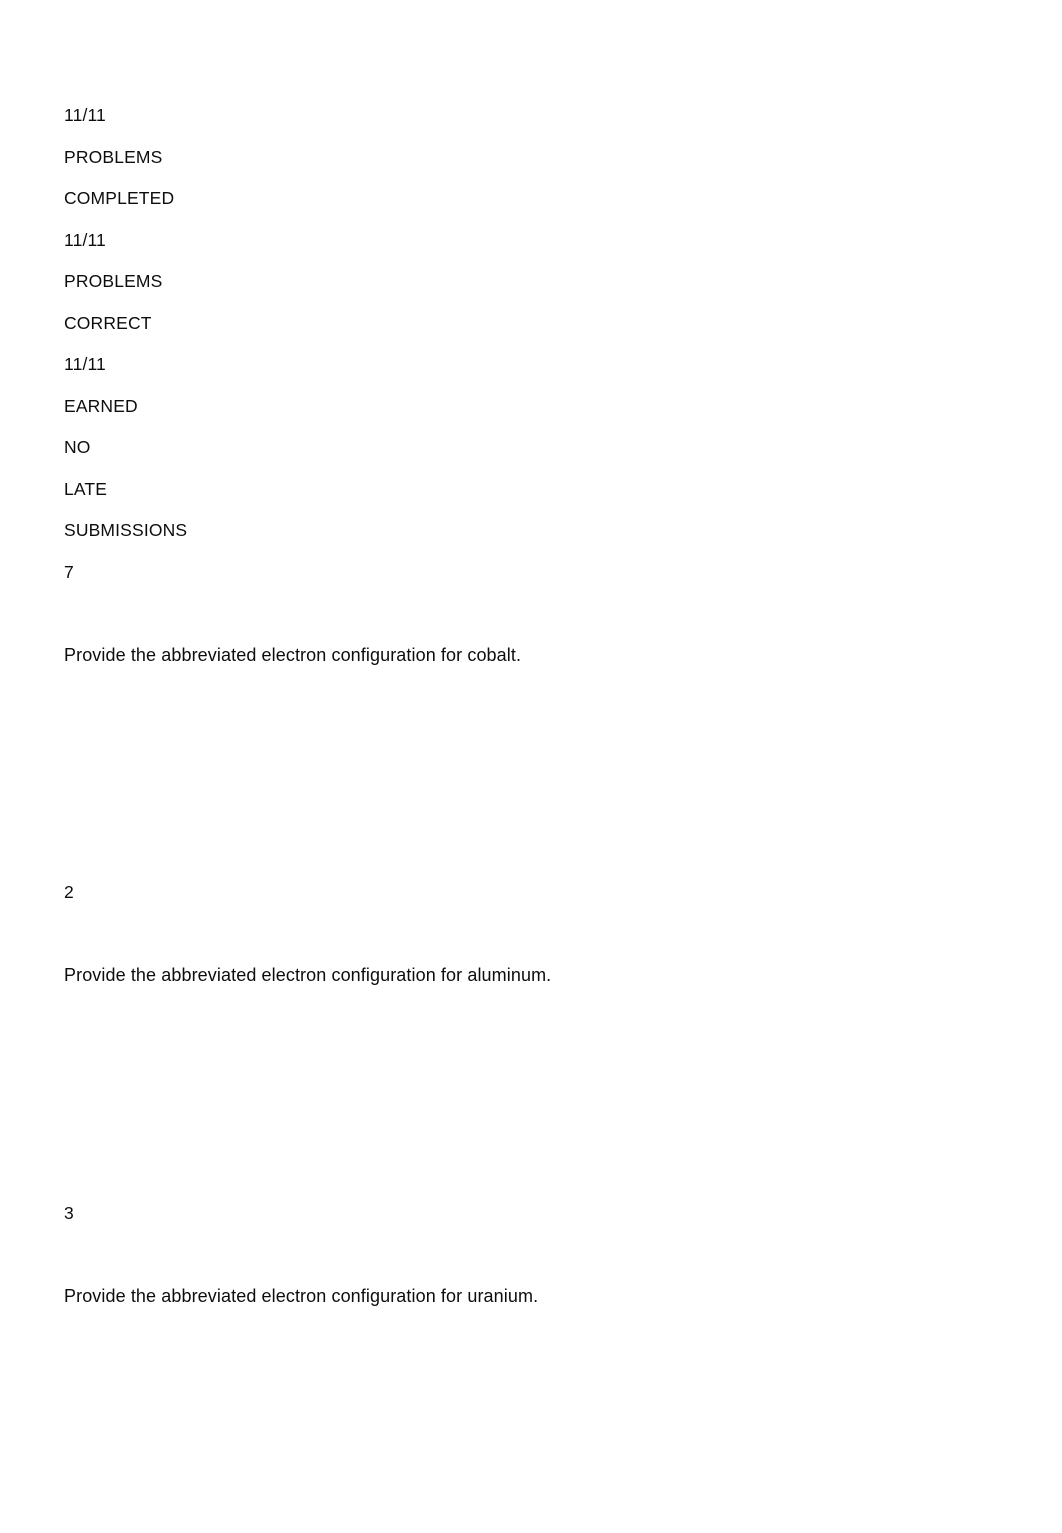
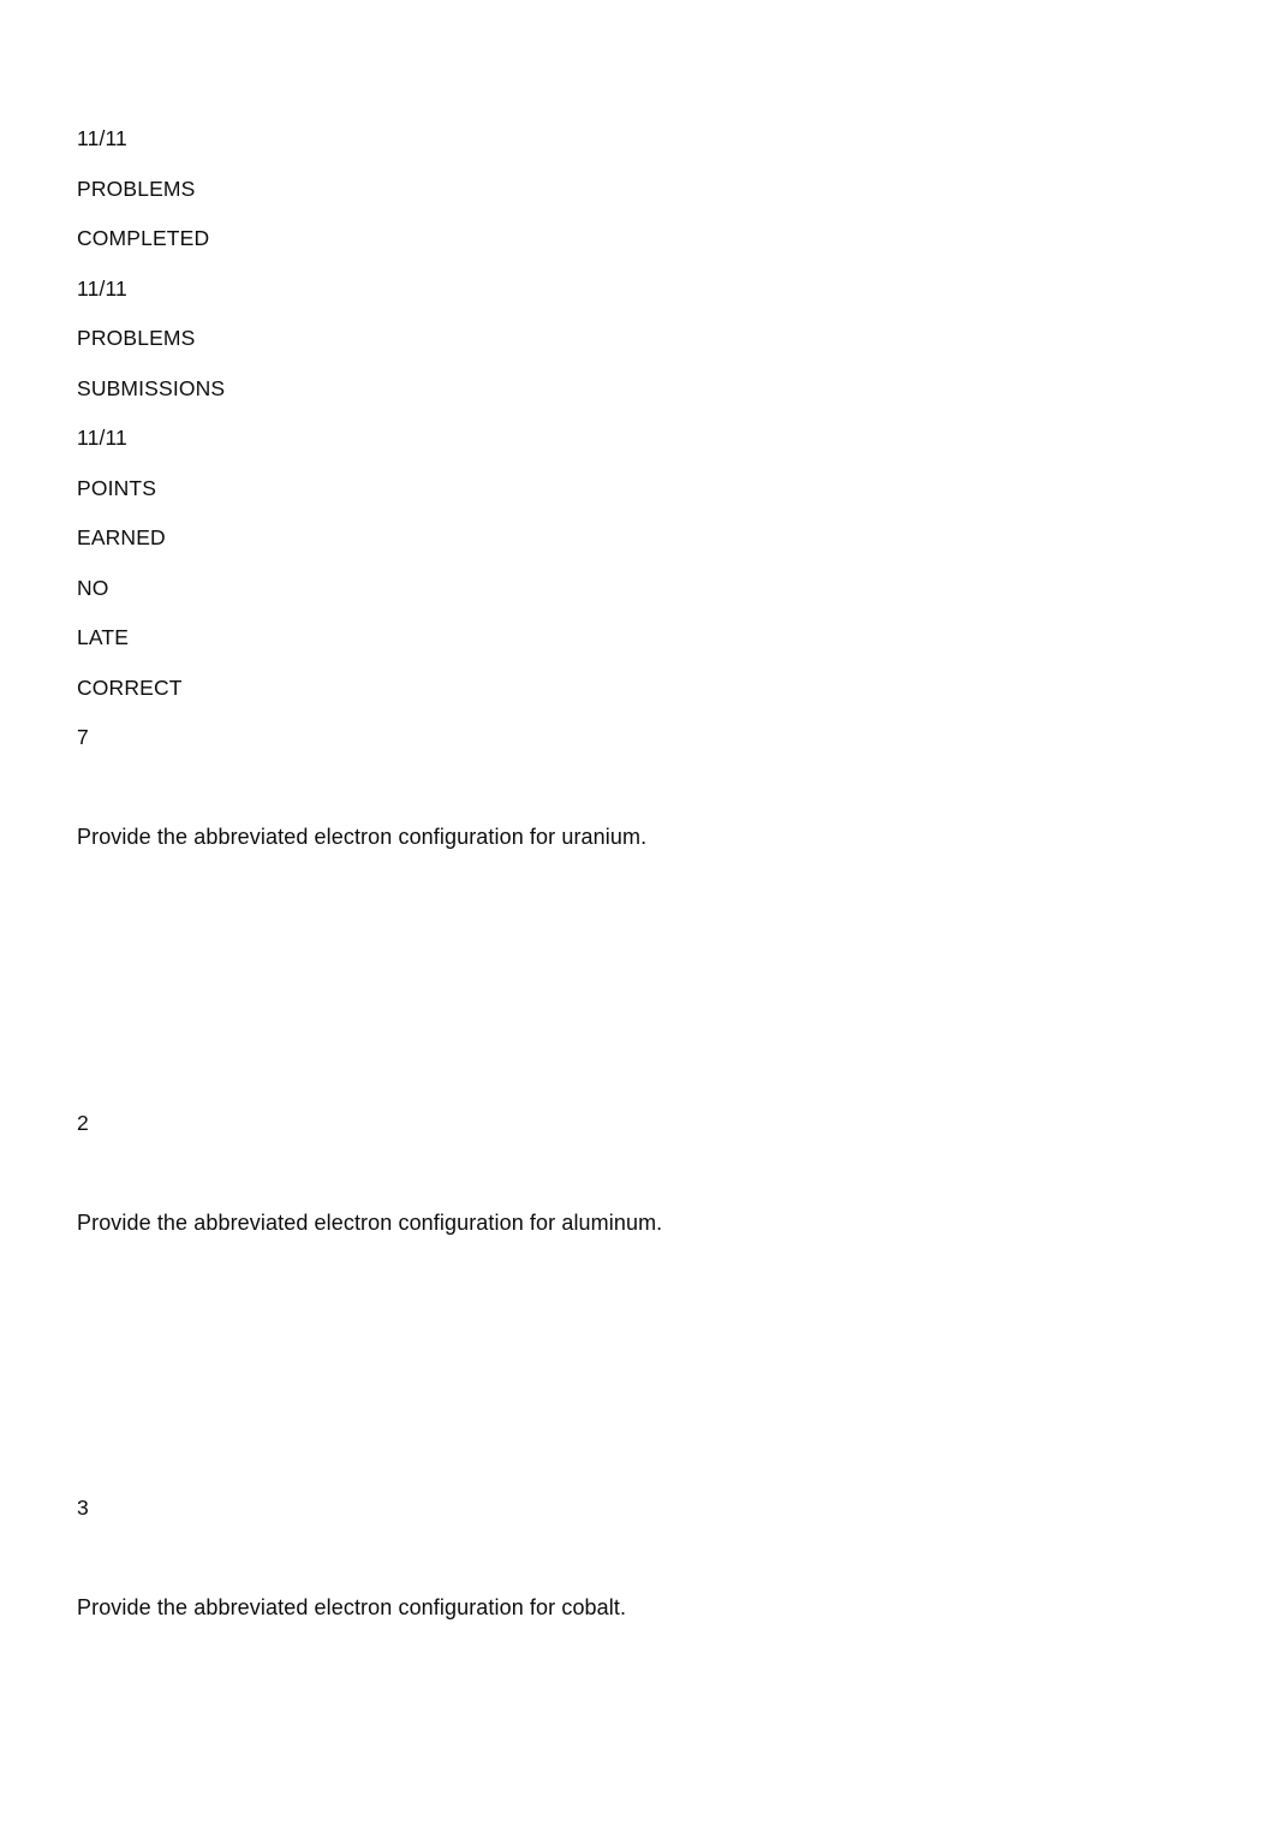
  11/11
  PROBLEMS
  COMPLETED
  11/11
  PROBLEMS
- CORRECT
+ SUBMISSIONS
  11/11
+ POINTS
  EARNED
  NO
  LATE
- SUBMISSIONS
+ CORRECT
  7
- Provide the abbreviated electron configuration for cobalt.
+ Provide the abbreviated electron configuration for uranium.
  2
  Provide the abbreviated electron configuration for aluminum.
  3
- Provide the abbreviated electron configuration for uranium.
+ Provide the abbreviated electron configuration for cobalt.
